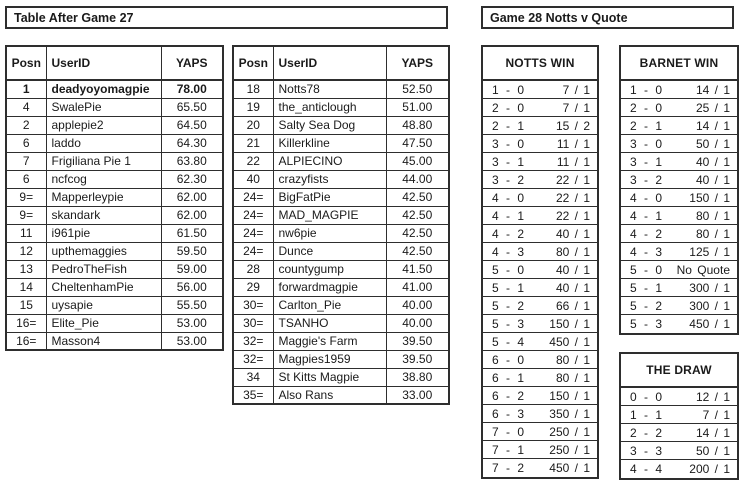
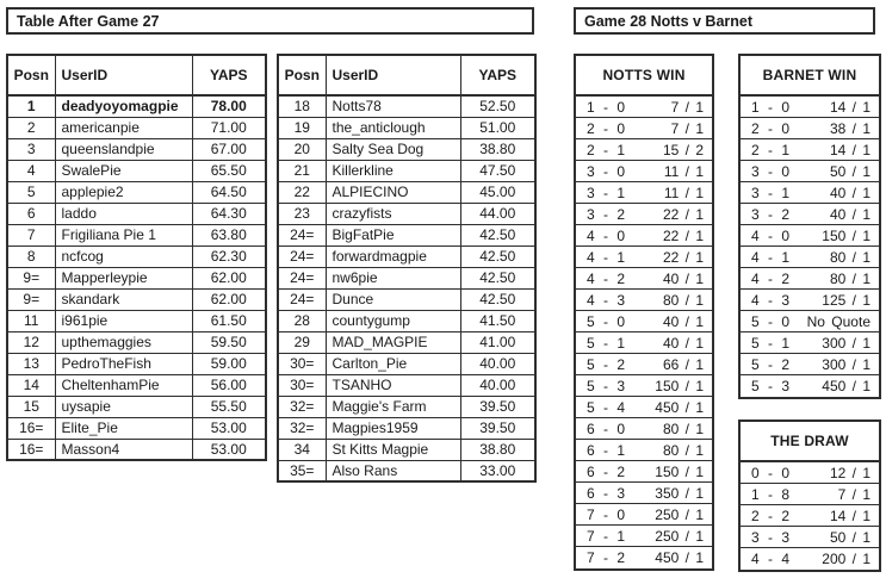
  Table After Game 27
- Game 28 Notts v Quote
+ Game 28 Notts v Barnet
  Posn	UserID	YAPS
  1	deadyoyomagpie	78.00
+ 2	americanpie	71.00
+ 3	queenslandpie	67.00
  4	SwalePie	65.50
- 2	applepie2	64.50
+ 5	applepie2	64.50
  6	laddo	64.30
  7	Frigiliana Pie 1	63.80
- 6	ncfcog	62.30
+ 8	ncfcog	62.30
  9=	Mapperleypie	62.00
  9=	skandark	62.00
  11	i961pie	61.50
  12	upthemaggies	59.50
  13	PedroTheFish	59.00
  14	CheltenhamPie	56.00
  15	uysapie	55.50
  16=	Elite_Pie	53.00
  16=	Masson4	53.00
  Posn	UserID	YAPS
  18	Notts78	52.50
  19	the_anticlough	51.00
- 20	Salty Sea Dog	48.80
+ 20	Salty Sea Dog	38.80
  21	Killerkline	47.50
  22	ALPIECINO	45.00
- 40	crazyfists	44.00
+ 23	crazyfists	44.00
  24=	BigFatPie	42.50
- 24=	MAD_MAGPIE	42.50
+ 24=	forwardmagpie	42.50
  24=	nw6pie	42.50
  24=	Dunce	42.50
  28	countygump	41.50
- 29	forwardmagpie	41.00
+ 29	MAD_MAGPIE	41.00
  30=	Carlton_Pie	40.00
  30=	TSANHO	40.00
  32=	Maggie's Farm	39.50
  32=	Magpies1959	39.50
  34	St Kitts Magpie	38.80
  35=	Also Rans	33.00
  NOTTS WIN
  1 - 0
  7 / 1
  2 - 0
  7 / 1
  2 - 1
  15 / 2
  3 - 0
  11 / 1
  3 - 1
  11 / 1
  3 - 2
  22 / 1
  4 - 0
  22 / 1
  4 - 1
  22 / 1
  4 - 2
  40 / 1
  4 - 3
  80 / 1
  5 - 0
  40 / 1
  5 - 1
  40 / 1
  5 - 2
  66 / 1
  5 - 3
  150 / 1
  5 - 4
  450 / 1
  6 - 0
  80 / 1
  6 - 1
  80 / 1
  6 - 2
  150 / 1
  6 - 3
  350 / 1
  7 - 0
  250 / 1
  7 - 1
  250 / 1
  7 - 2
  450 / 1
  BARNET WIN
  1 - 0
  14 / 1
  2 - 0
- 25 / 1
+ 38 / 1
  2 - 1
  14 / 1
  3 - 0
  50 / 1
  3 - 1
  40 / 1
  3 - 2
  40 / 1
  4 - 0
  150 / 1
  4 - 1
  80 / 1
  4 - 2
  80 / 1
  4 - 3
  125 / 1
  5 - 0
  No Quote
  5 - 1
  300 / 1
  5 - 2
  300 / 1
  5 - 3
  450 / 1
  THE DRAW
  0 - 0
  12 / 1
- 1 - 1
+ 1 - 8
  7 / 1
  2 - 2
  14 / 1
  3 - 3
  50 / 1
  4 - 4
  200 / 1
